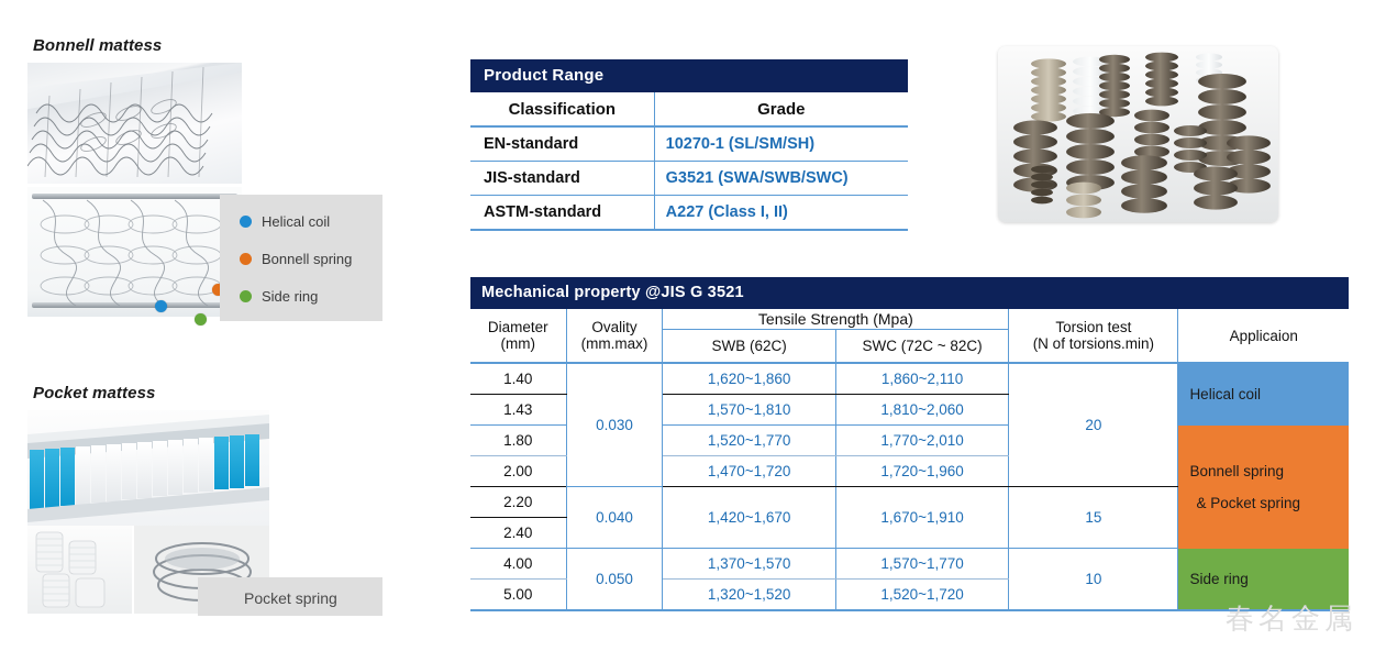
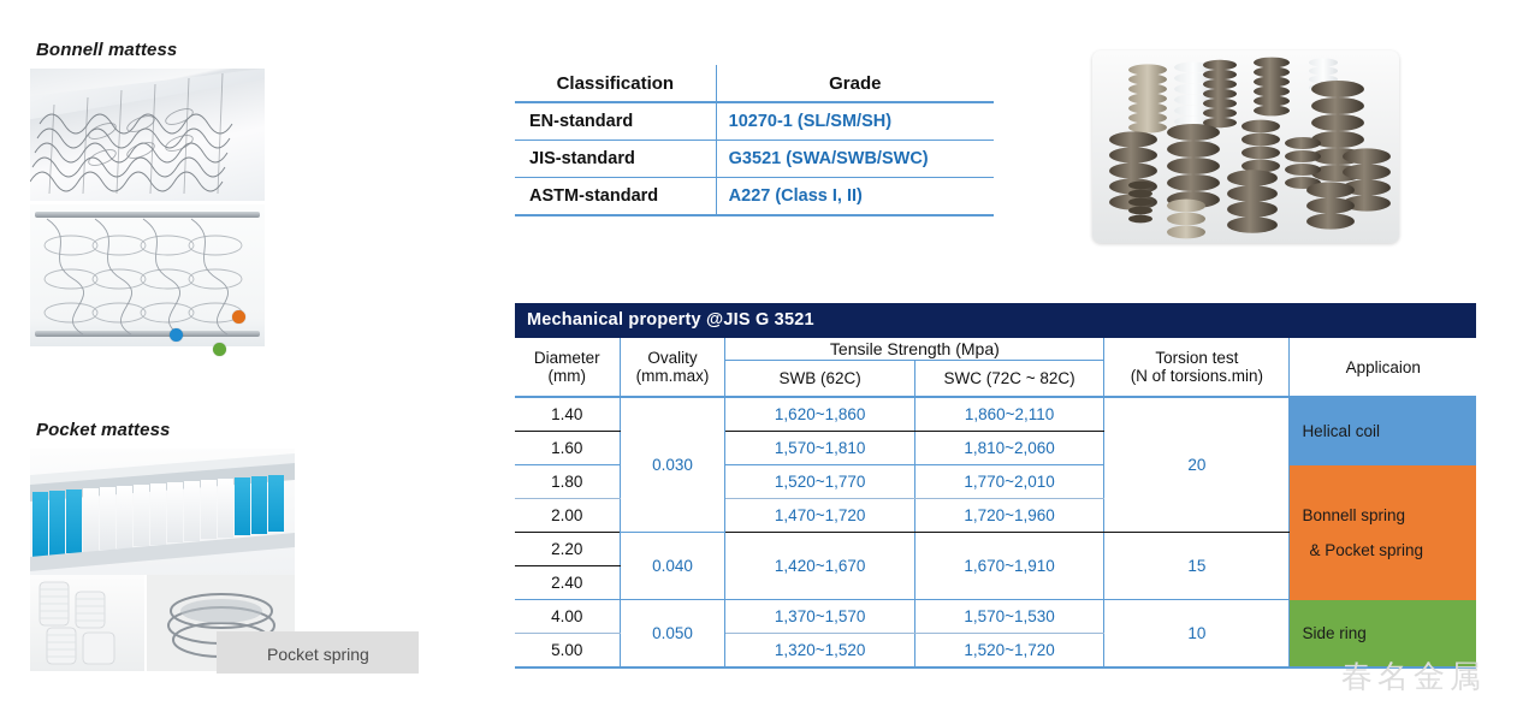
  Bonnell mattess
- Helical coil
- Bonnell spring
- Side ring
  Pocket mattess
  Pocket spring
- Product Range
  Classification	Grade
  EN-standard	10270-1 (SL/SM/SH)
  JIS-standard	G3521 (SWA/SWB/SWC)
  ASTM-standard	A227 (Class I, II)
  Mechanical property @JIS G 3521
  Diameter (mm)	Ovality (mm.max)	Tensile Strength (Mpa)	Torsion test (N of torsions.min)	Applicaion
  SWB (62C)	SWC (72C ~ 82C)
  1.40	0.030	1,620~1,860	1,860~2,110	20	Helical coil
- 1.43	1,570~1,810	1,810~2,060
+ 1.60	1,570~1,810	1,810~2,060
  1.80	1,520~1,770	1,770~2,010	Bonnell spring & Pocket spring
  2.00	1,470~1,720	1,720~1,960
  2.20	0.040	1,420~1,670	1,670~1,910	15
  2.40
- 4.00	0.050	1,370~1,570	1,570~1,770	10	Side ring
+ 4.00	0.050	1,370~1,570	1,570~1,530	10	Side ring
  5.00	1,320~1,520	1,520~1,720
  春名金属
